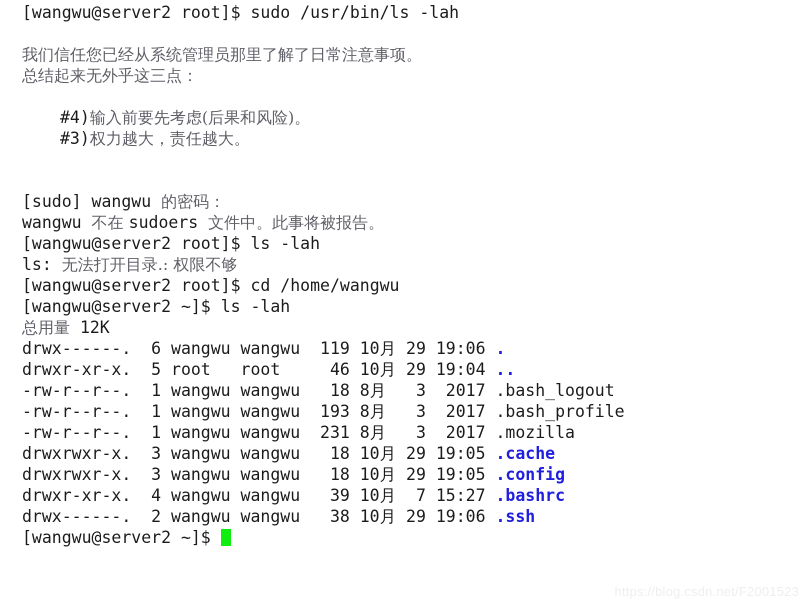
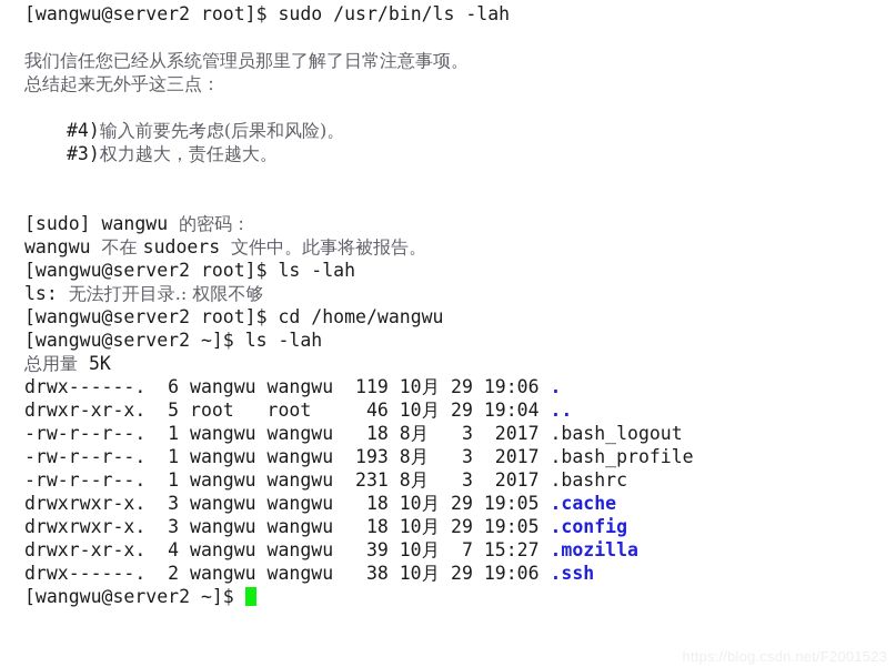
  [wangwu@server2 root]$ sudo /usr/bin/ls -lah
  我们信任您已经从系统管理员那里了解了日常注意事项。
  总结起来无外乎这三点：
  #4)输入前要先考虑(后果和风险)。
  #3)权力越大，责任越大。
  [sudo] wangwu 的密码：
  wangwu 不在 sudoers 文件中。此事将被报告。
  [wangwu@server2 root]$ ls -lah
  ls: 无法打开目录.: 权限不够
  [wangwu@server2 root]$ cd /home/wangwu
  [wangwu@server2 ~]$ ls -lah
- 总用量 12K
+ 总用量 5K
  drwx------. 6 wangwu wangwu 119 10月 29 19:06 .
  drwxr-xr-x. 5 root root 46 10月 29 19:04 ..
  -rw-r--r--. 1 wangwu wangwu 18 8月 3 2017 .bash_logout
  -rw-r--r--. 1 wangwu wangwu 193 8月 3 2017 .bash_profile
- -rw-r--r--. 1 wangwu wangwu 231 8月 3 2017 .mozilla
+ -rw-r--r--. 1 wangwu wangwu 231 8月 3 2017 .bashrc
  drwxrwxr-x. 3 wangwu wangwu 18 10月 29 19:05 .cache
  drwxrwxr-x. 3 wangwu wangwu 18 10月 29 19:05 .config
- drwxr-xr-x. 4 wangwu wangwu 39 10月 7 15:27 .bashrc
+ drwxr-xr-x. 4 wangwu wangwu 39 10月 7 15:27 .mozilla
  drwx------. 2 wangwu wangwu 38 10月 29 19:06 .ssh
  [wangwu@server2 ~]$
